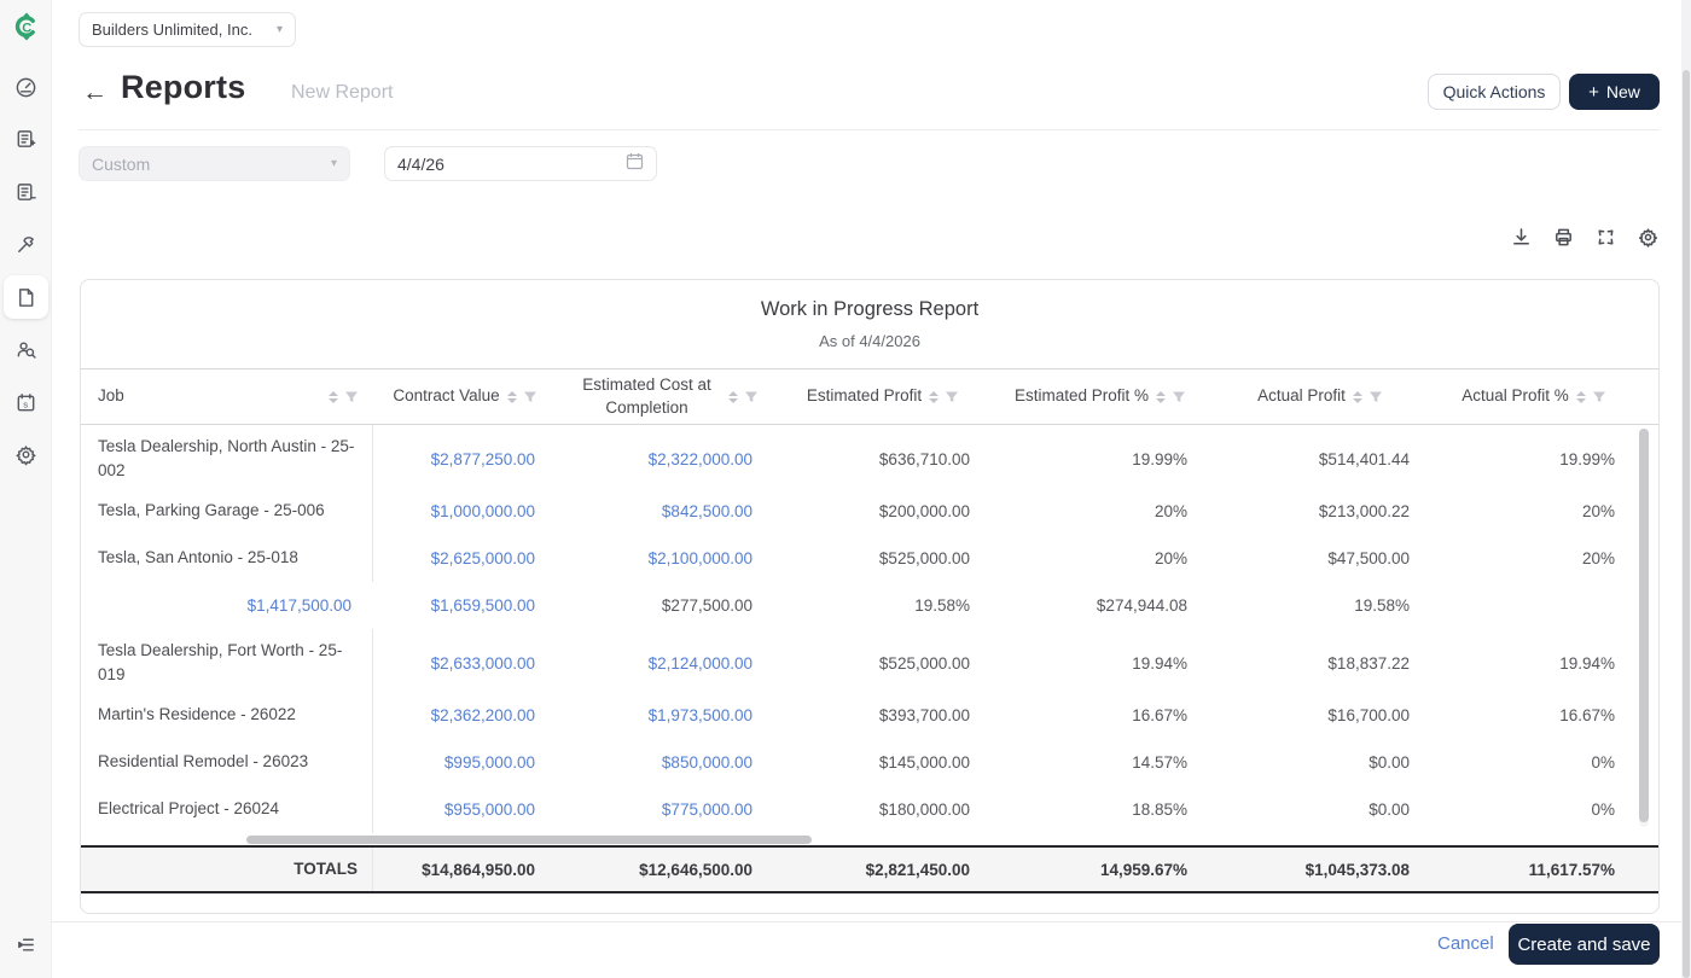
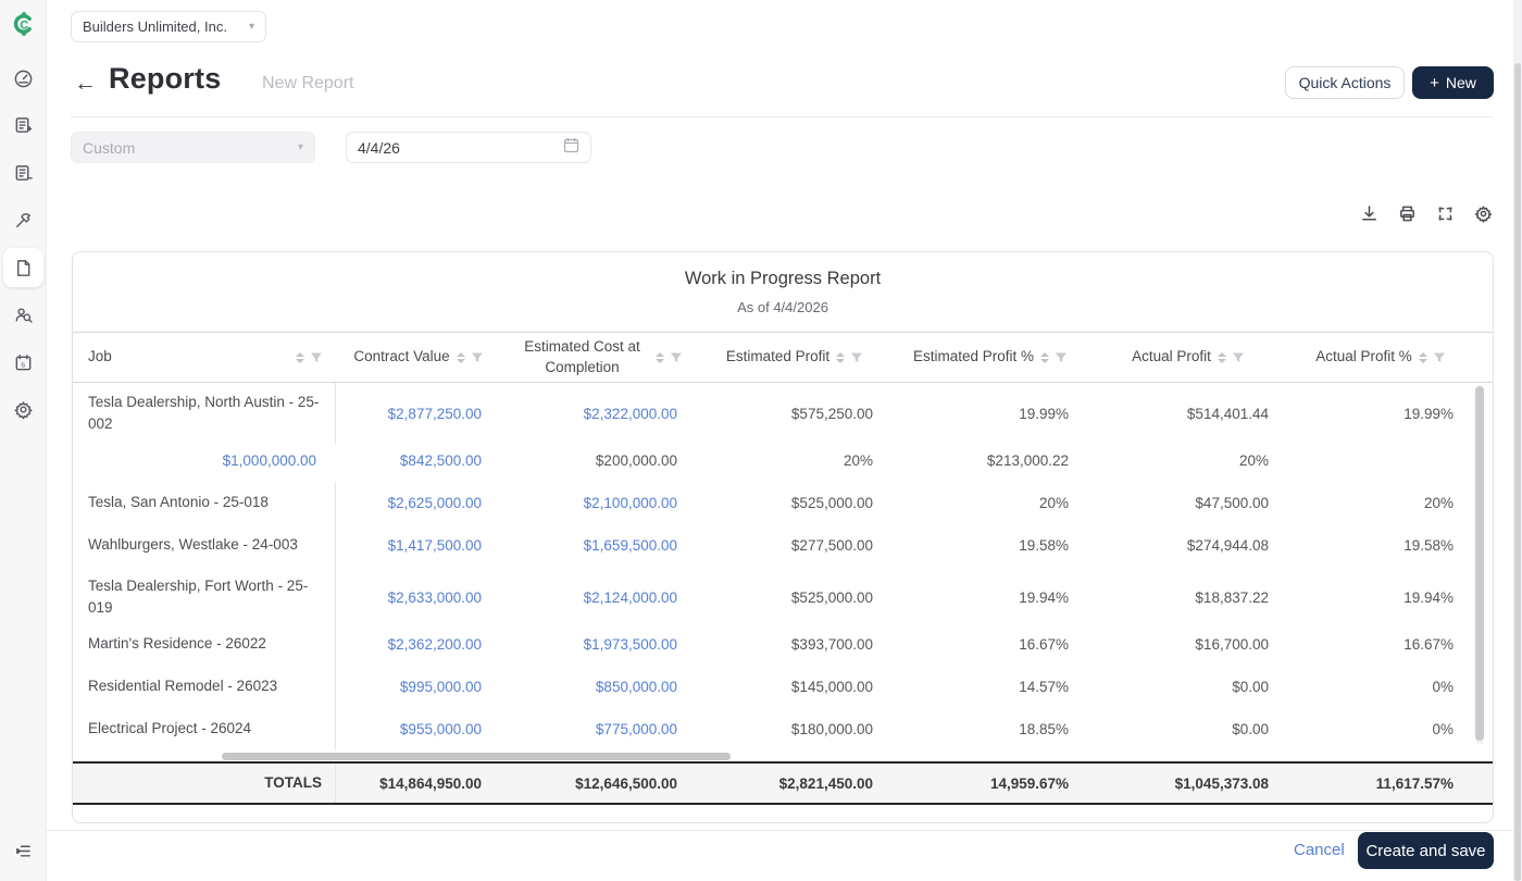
  C
  s
  Builders Unlimited, Inc.
  ▾
  ←
  Reports
  New Report
  Quick Actions
  +
  New
  Custom
  ▾
  4/4/26
  Work in Progress Report
  As of 4/4/2026
  Job
  Contract Value
  Estimated Cost at Completion
  Estimated Profit
  Estimated Profit %
  Actual Profit
  Actual Profit %
  Tesla Dealership, North Austin - 25-002
  $2,877,250.00
  $2,322,000.00
- $636,710.00
+ $575,250.00
  19.99%
  $514,401.44
  19.99%
- Tesla, Parking Garage - 25-006
  $1,000,000.00
  $842,500.00
  $200,000.00
  20%
  $213,000.22
  20%
  Tesla, San Antonio - 25-018
  $2,625,000.00
  $2,100,000.00
  $525,000.00
  20%
  $47,500.00
  20%
+ Wahlburgers, Westlake - 24-003
  $1,417,500.00
  $1,659,500.00
  $277,500.00
  19.58%
  $274,944.08
  19.58%
  Tesla Dealership, Fort Worth - 25-019
  $2,633,000.00
  $2,124,000.00
  $525,000.00
  19.94%
  $18,837.22
  19.94%
  Martin's Residence - 26022
  $2,362,200.00
  $1,973,500.00
  $393,700.00
  16.67%
  $16,700.00
  16.67%
  Residential Remodel - 26023
  $995,000.00
  $850,000.00
  $145,000.00
  14.57%
  $0.00
  0%
  Electrical Project - 26024
  $955,000.00
  $775,000.00
  $180,000.00
  18.85%
  $0.00
  0%
  TOTALS
  $14,864,950.00
  $12,646,500.00
  $2,821,450.00
  14,959.67%
  $1,045,373.08
  11,617.57%
  Cancel
  Create and save
